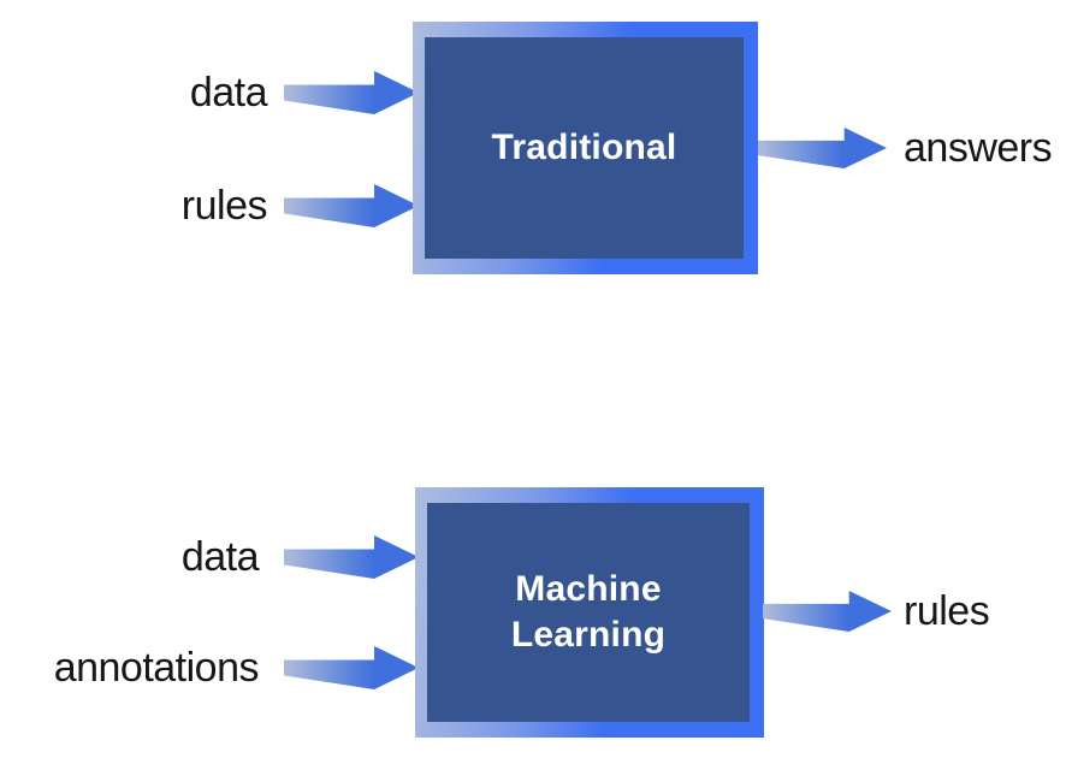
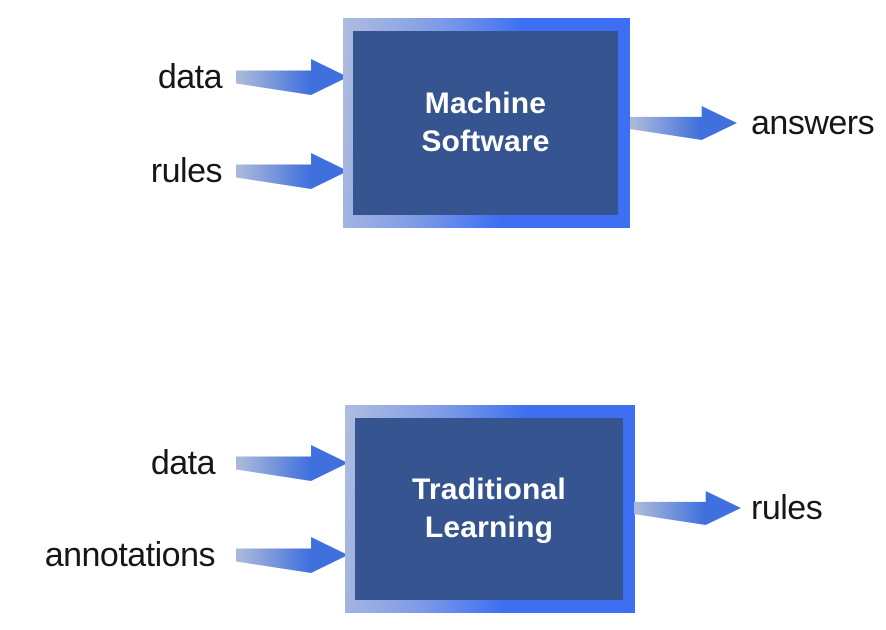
  data
  rules
- Traditional
+ Machine
+ Software
  answers
  data
  annotations
- Machine
+ Traditional
  Learning
  rules
